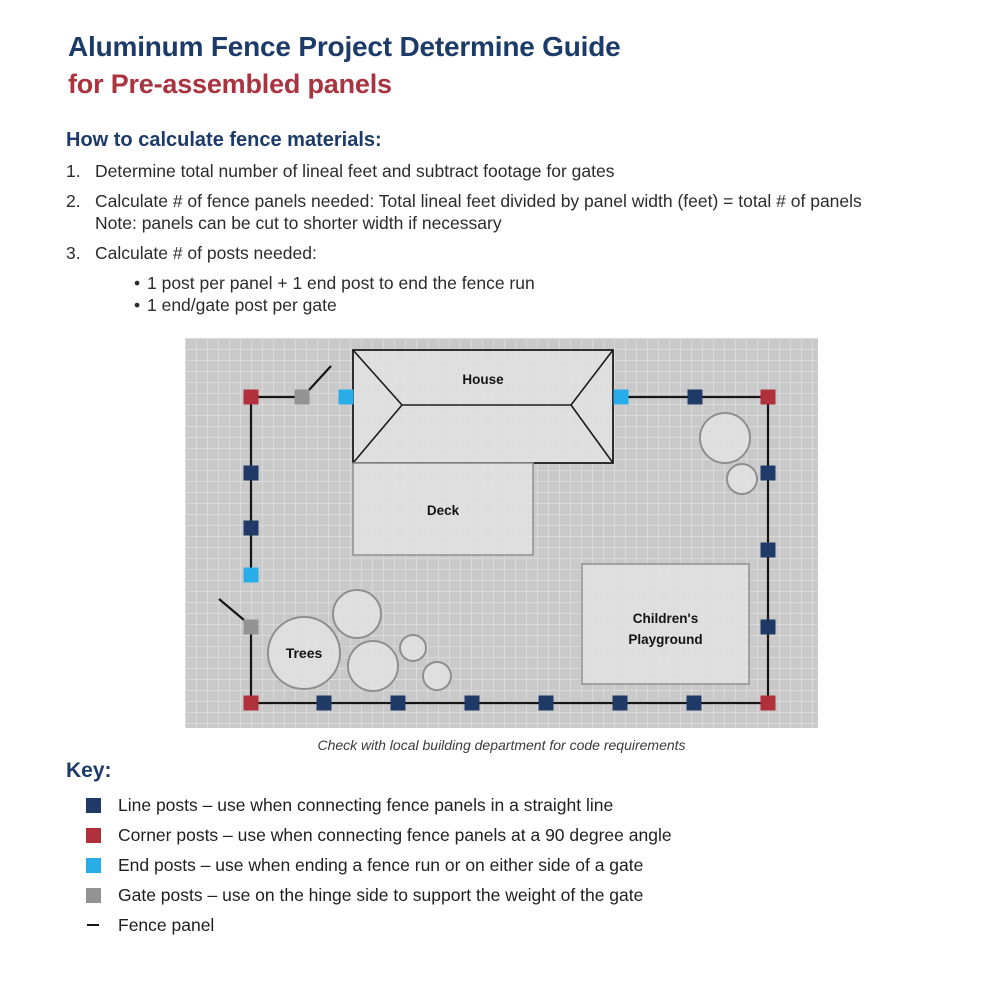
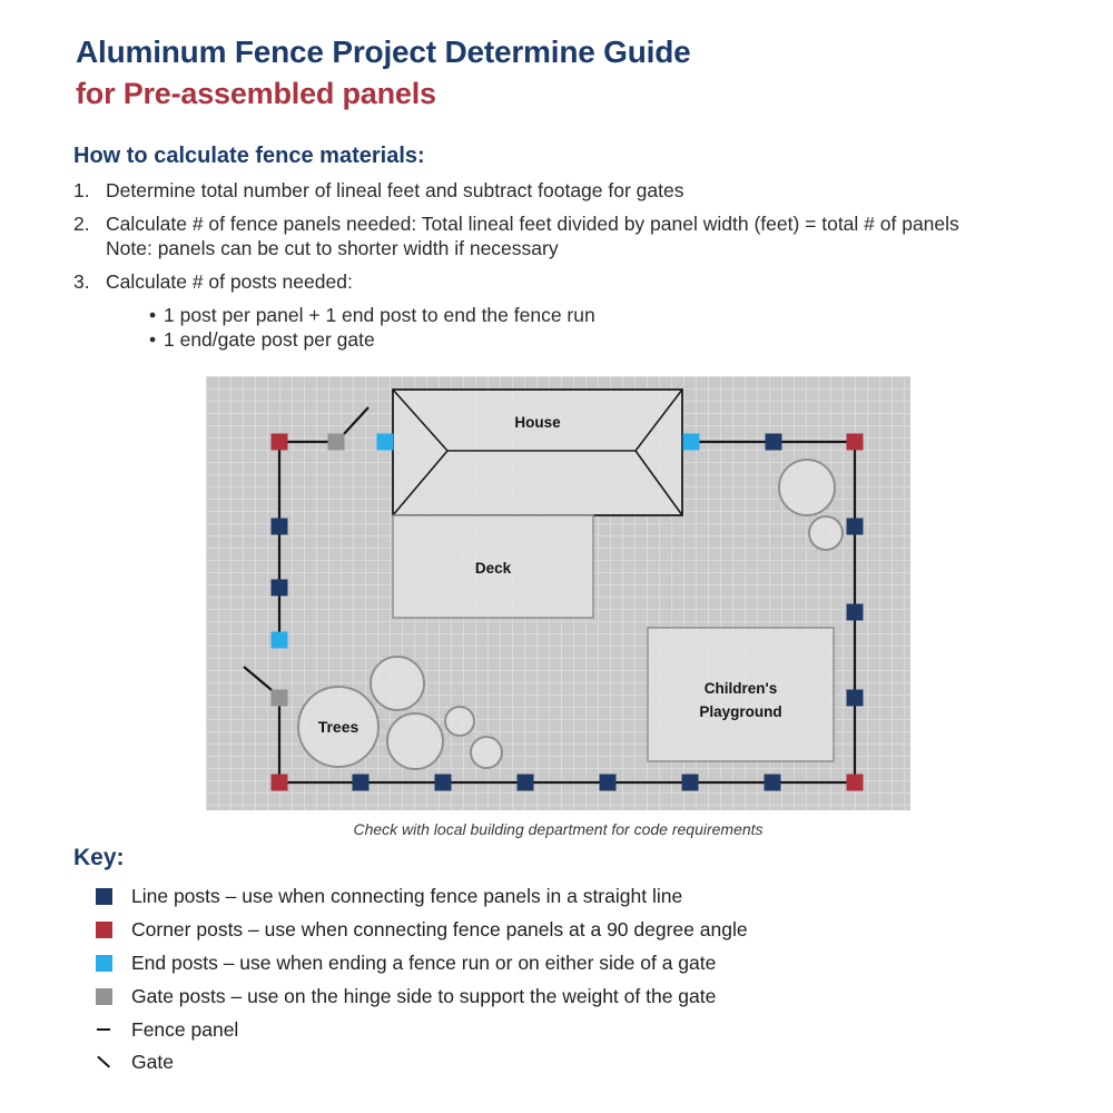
  Aluminum Fence Project Determine Guide
  for Pre-assembled panels
  How to calculate fence materials:
  1.
  Determine total number of lineal feet and subtract footage for gates
  2.
  Calculate # of fence panels needed: Total lineal feet divided by panel width (feet) = total # of panels
  Note: panels can be cut to shorter width if necessary
  3.
  Calculate # of posts needed:
  • 1 post per panel + 1 end post to end the fence run
  • 1 end/gate post per gate
  House
  Deck
  Children's
  Playground
  Trees
  Check with local building department for code requirements
  Key:
  Line posts – use when connecting fence panels in a straight line
  Corner posts – use when connecting fence panels at a 90 degree angle
  End posts – use when ending a fence run or on either side of a gate
  Gate posts – use on the hinge side to support the weight of the gate
  Fence panel
+ Gate
